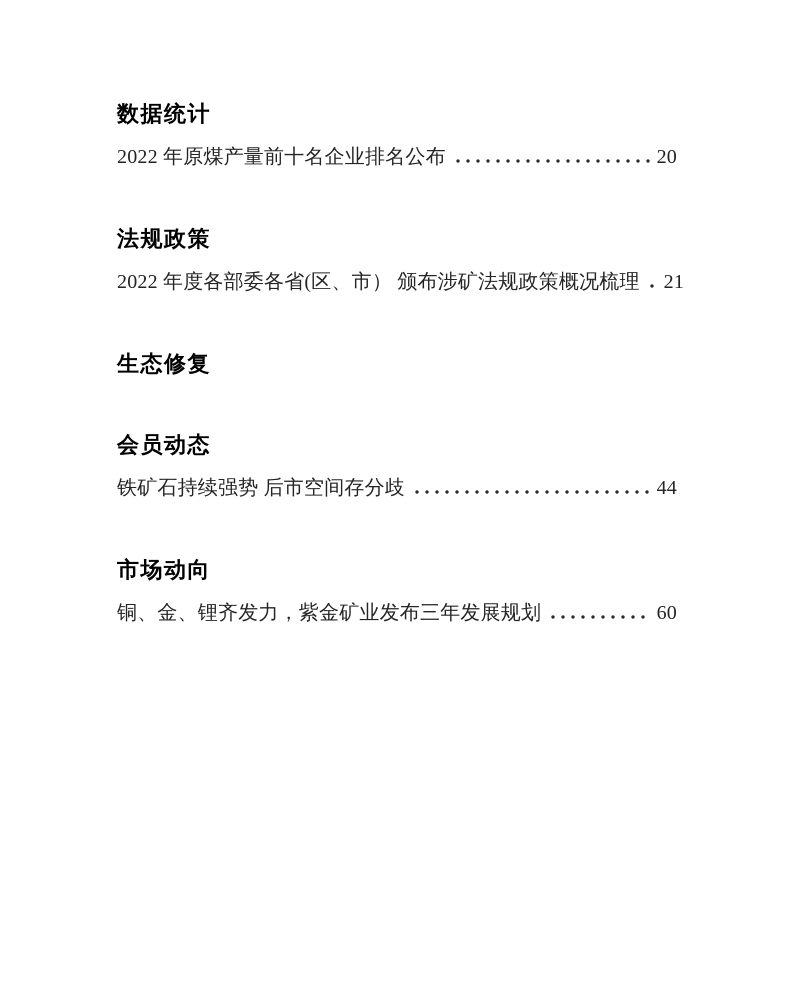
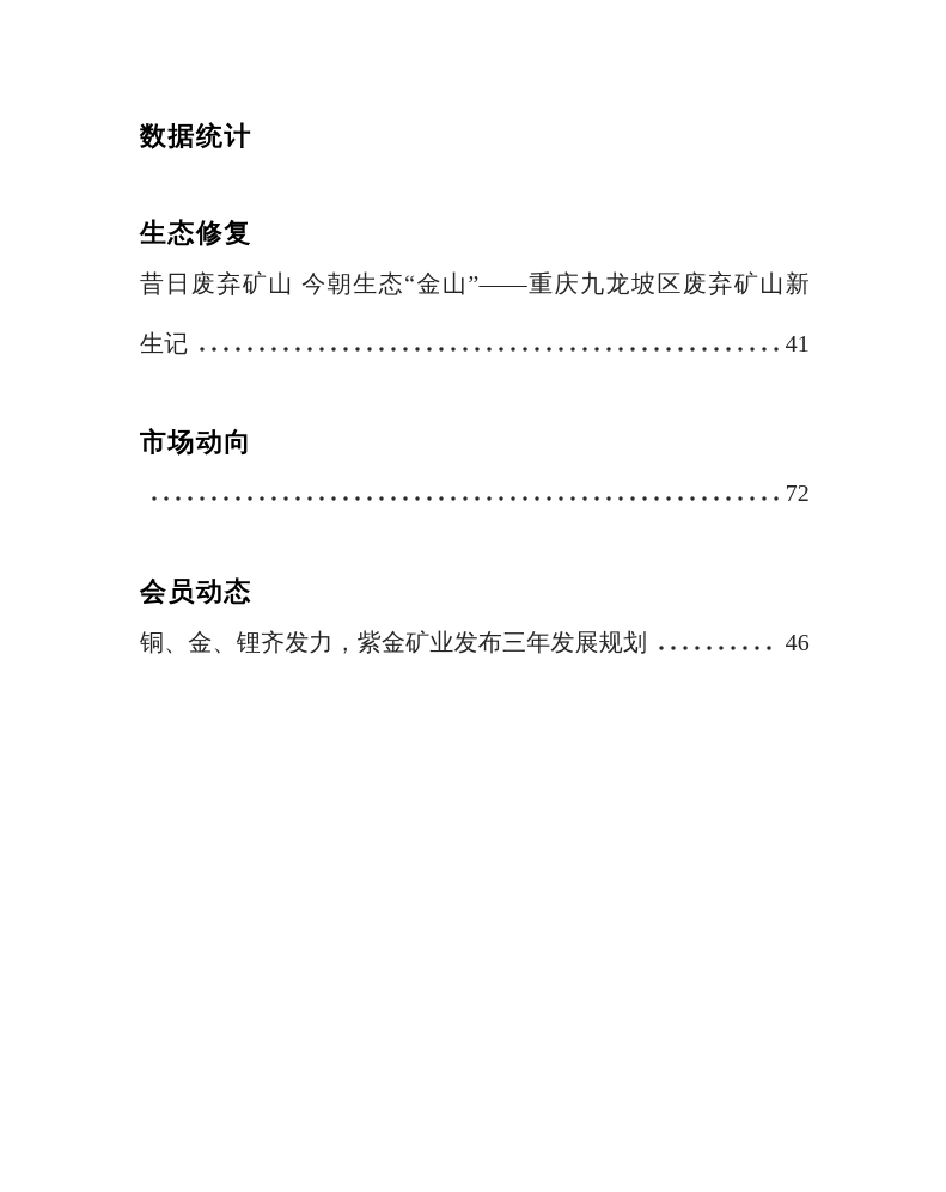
  数据统计
- 2022 年原煤产量前十名企业排名公布
- 20
- 法规政策
- 2022 年度各部委各省(区、市） 颁布涉矿法规政策概况梳理
- 21
  生态修复
+ 昔日废弃矿山 今朝生态“金山”——重庆九龙坡区废弃矿山新
+ 生记
+ 41
- 会员动态
+ 市场动向
- 铁矿石持续强势 后市空间存分歧
- 44
+ 72
- 市场动向
+ 会员动态
  铜、金、锂齐发力，紫金矿业发布三年发展规划
- 60
+ 46
